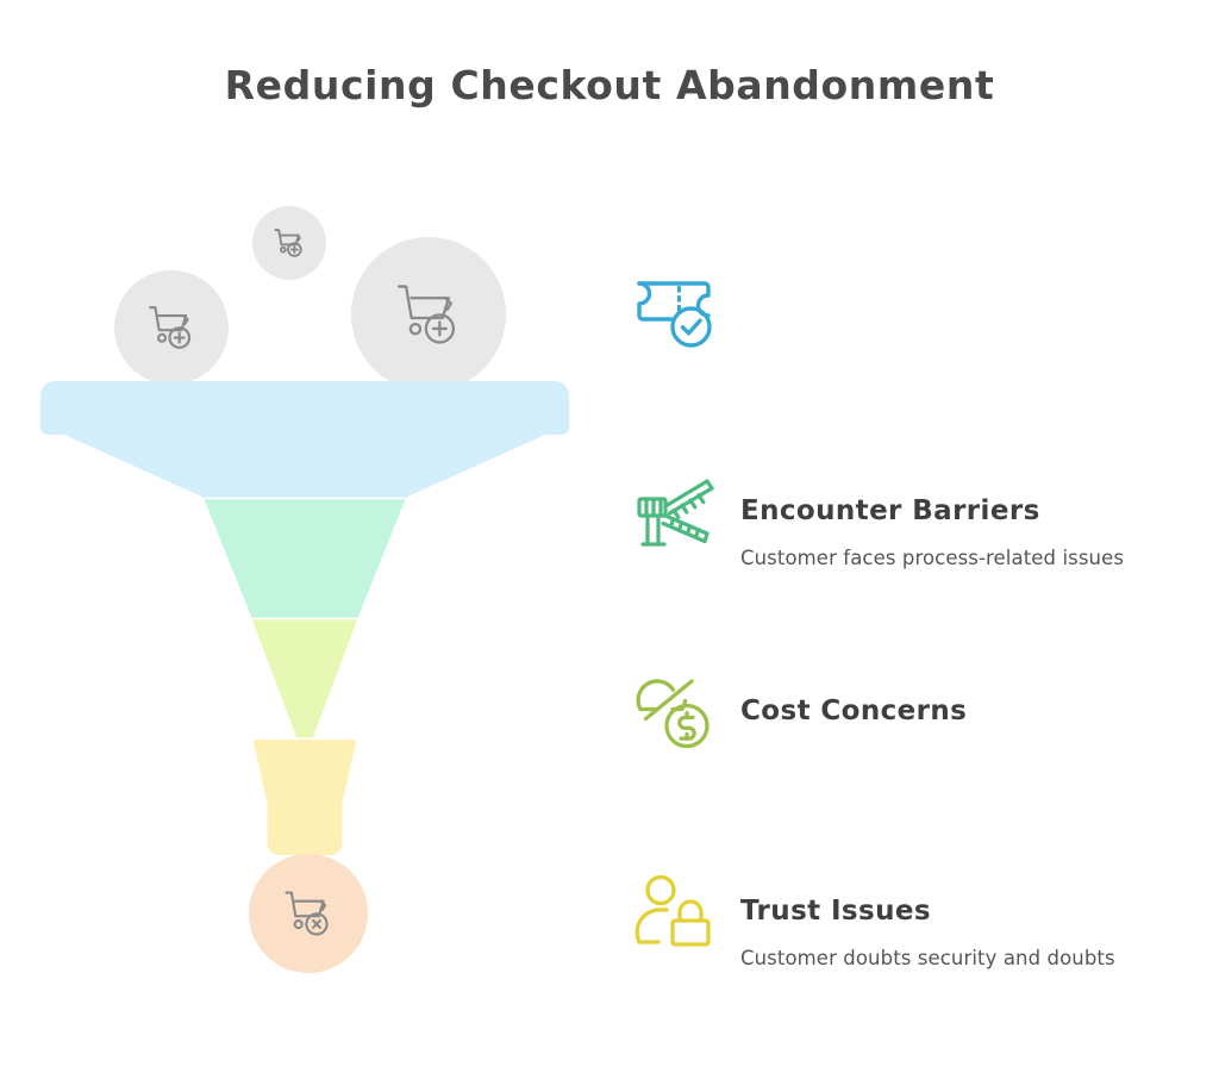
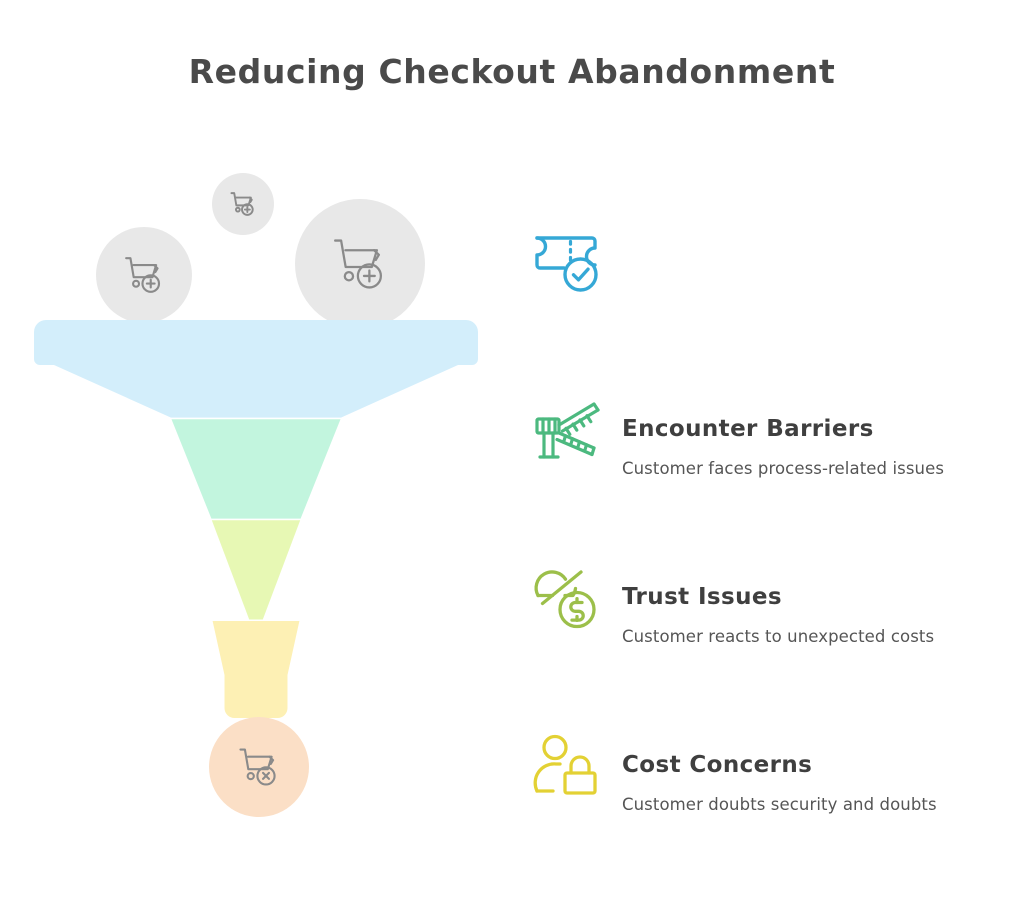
  Reducing Checkout Abandonment
  Encounter Barriers
  Customer faces process-related issues
- Cost Concerns
+ Trust Issues
+ Customer reacts to unexpected costs
- Trust Issues
+ Cost Concerns
  Customer doubts security and doubts
